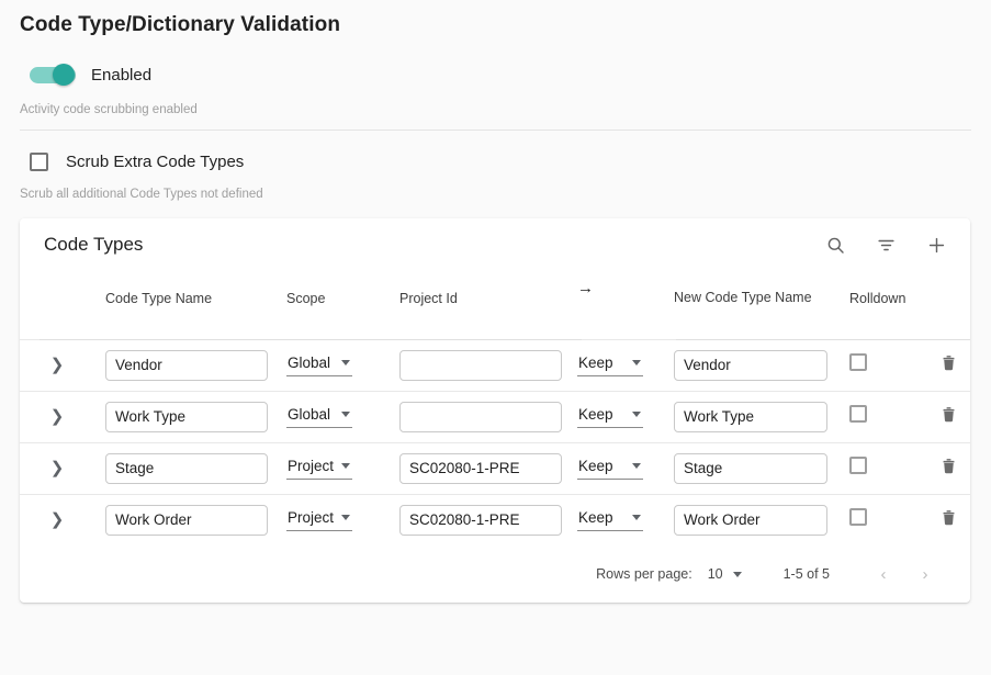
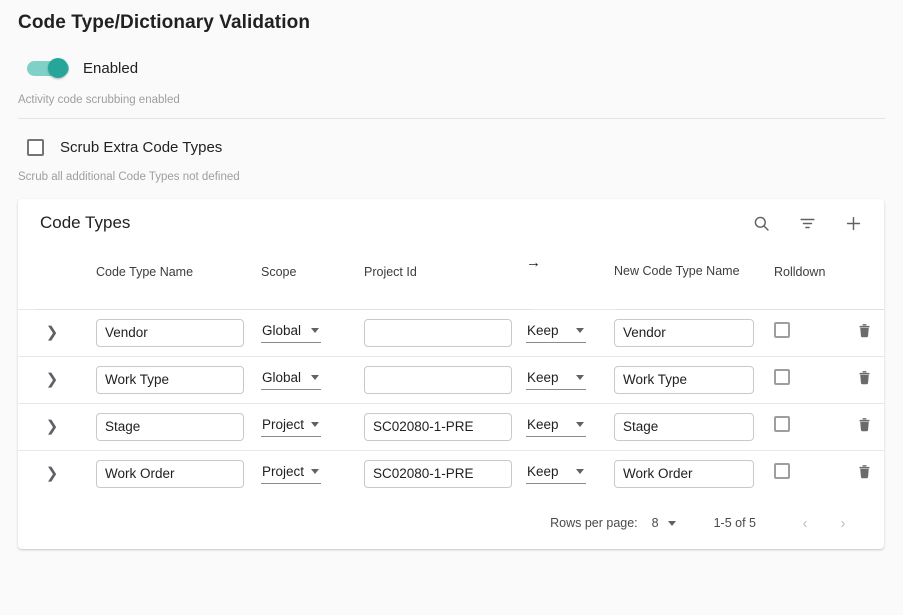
  Code Type/Dictionary Validation
  Enabled
  Activity code scrubbing enabled
  Scrub Extra Code Types
  Scrub all additional Code Types not defined
  Code Types
  	Code Type Name	Scope	Project Id	→	New Code Type Name	Rolldown
  ❯	Vendor	Global		Keep	Vendor
  ❯	Work Type	Global		Keep	Work Type
  ❯	Stage	Project	SC02080-1-PRE	Keep	Stage
  ❯	Work Order	Project	SC02080-1-PRE	Keep	Work Order
  Rows per page:
- 10
+ 8
  1-5 of 5
  ‹
  ›
